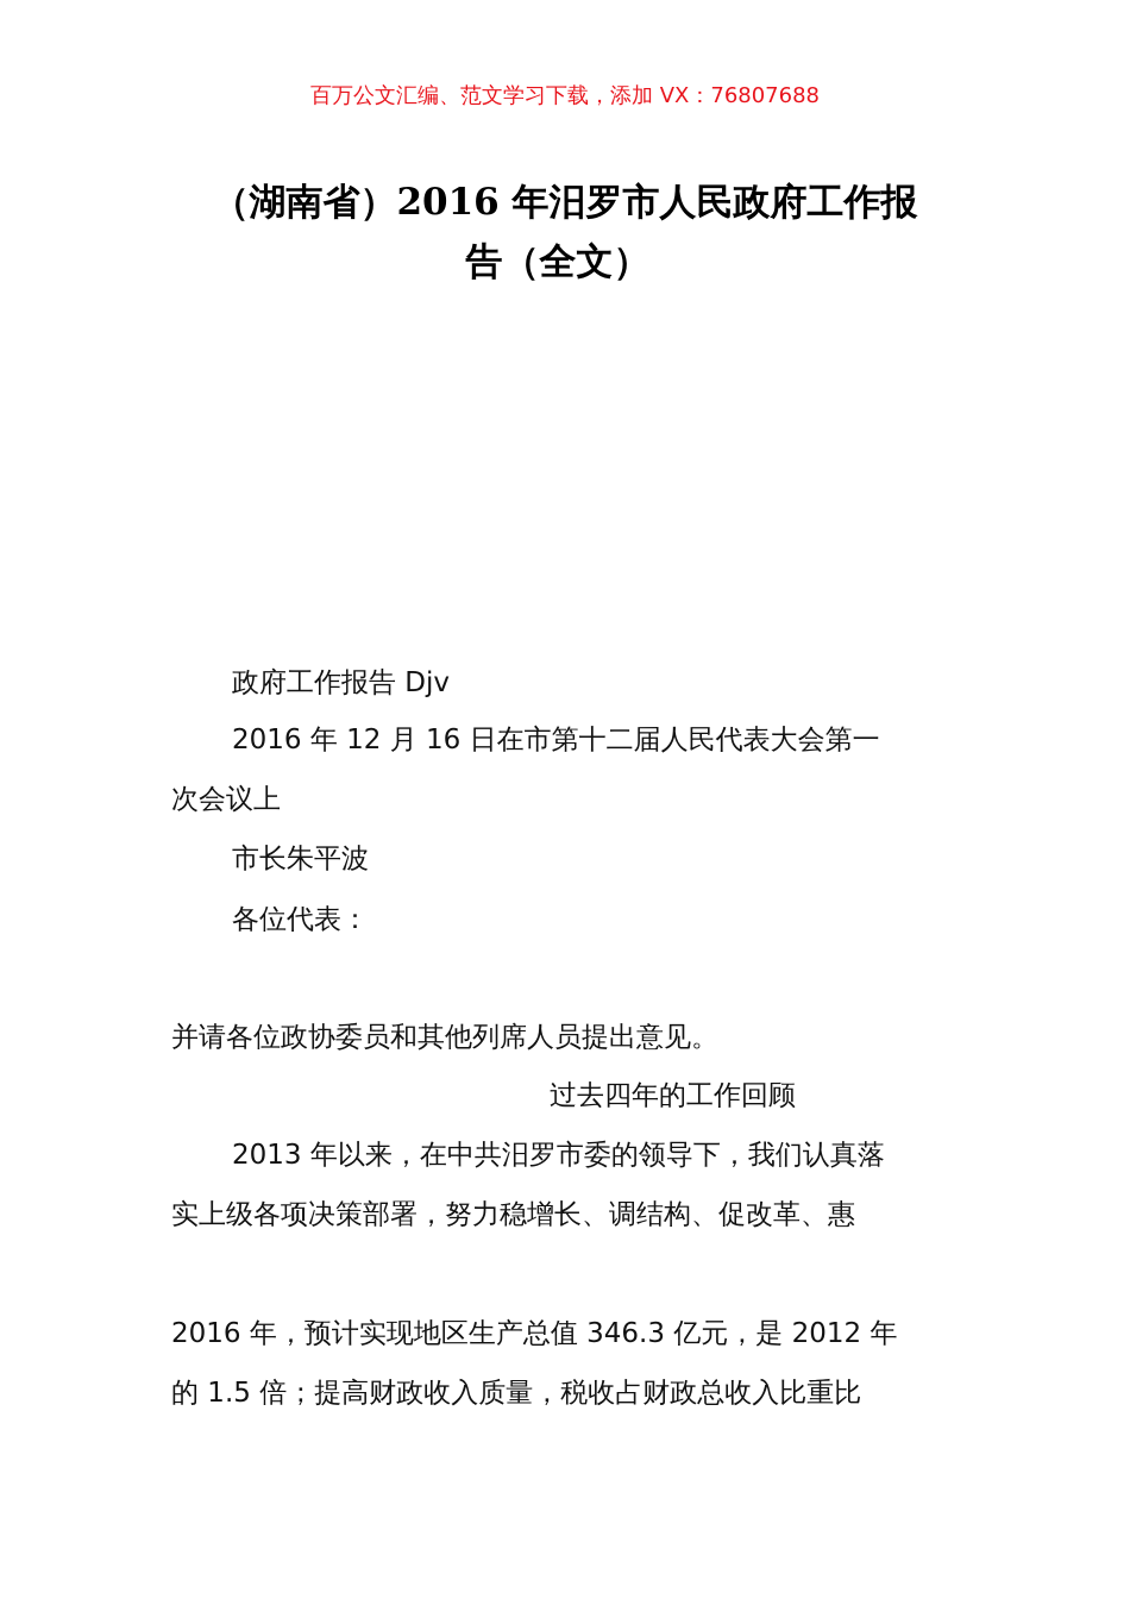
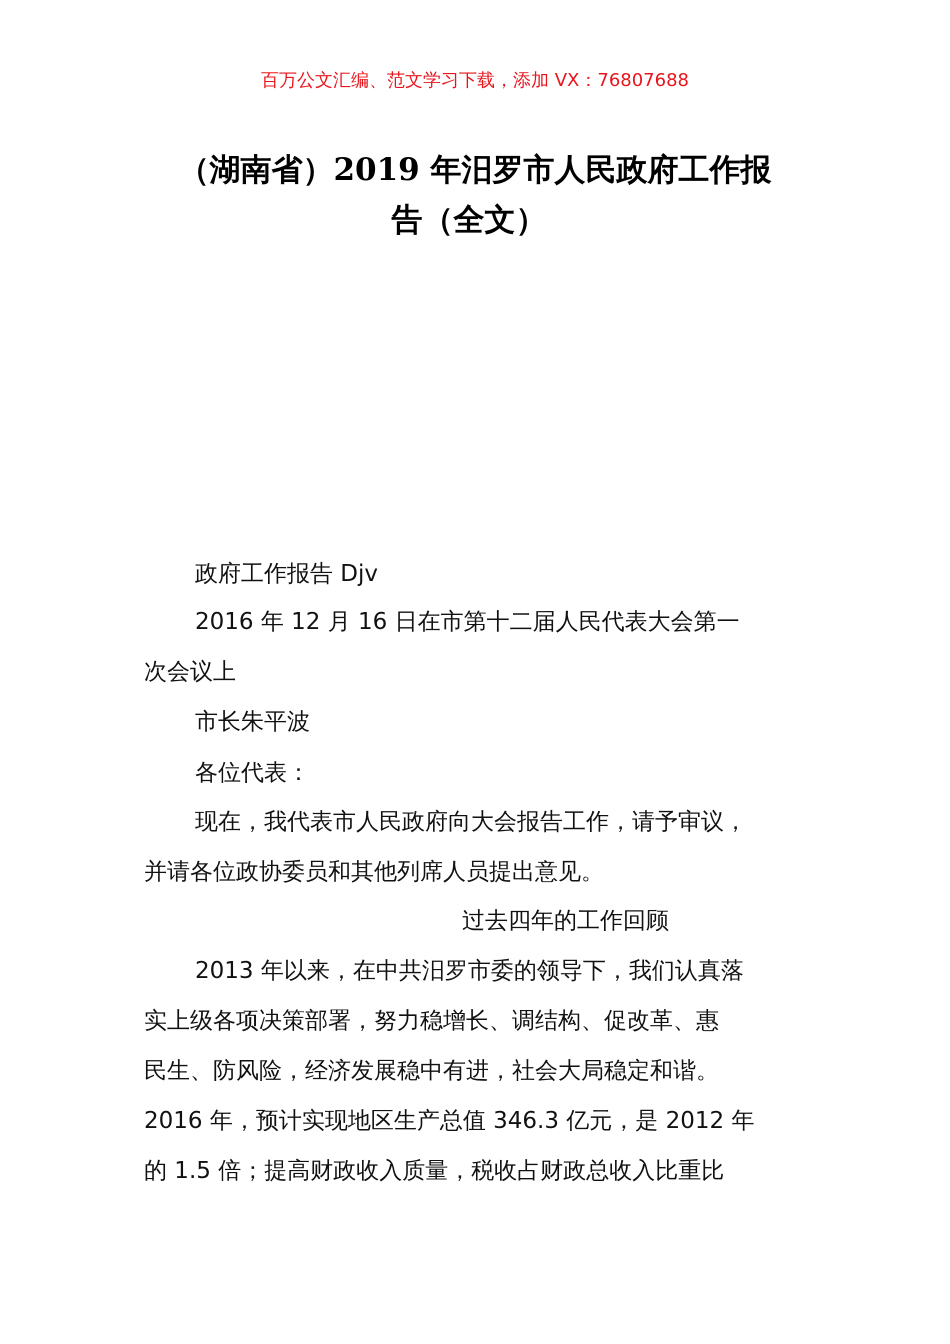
  百万公文汇编、范文学习下载，添加 VX：76807688
- （湖南省）2016 年汨罗市人民政府工作报
+ （湖南省）2019 年汨罗市人民政府工作报
  告（全文）
  政府工作报告 Djv
  2016 年 12 月 16 日在市第十二届人民代表大会第一
  次会议上
  市长朱平波
  各位代表：
+ 现在，我代表市人民政府向大会报告工作，请予审议，
  并请各位政协委员和其他列席人员提出意见。
  过去四年的工作回顾
  2013 年以来，在中共汨罗市委的领导下，我们认真落
  实上级各项决策部署，努力稳增长、调结构、促改革、惠
+ 民生、防风险，经济发展稳中有进，社会大局稳定和谐。
  2016 年，预计实现地区生产总值 346.3 亿元，是 2012 年
  的 1.5 倍；提高财政收入质量，税收占财政总收入比重比
